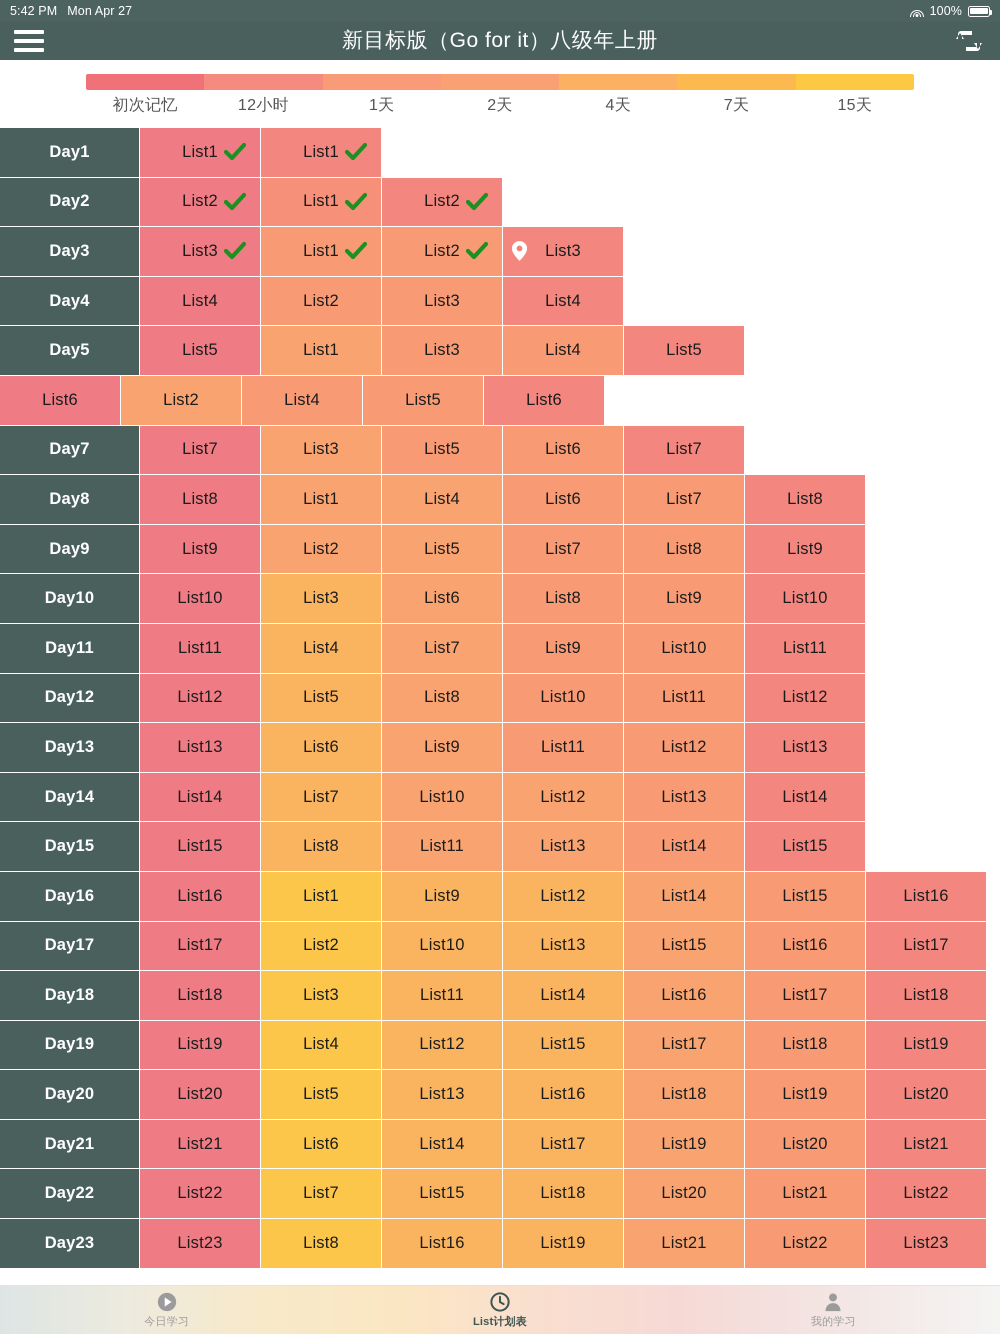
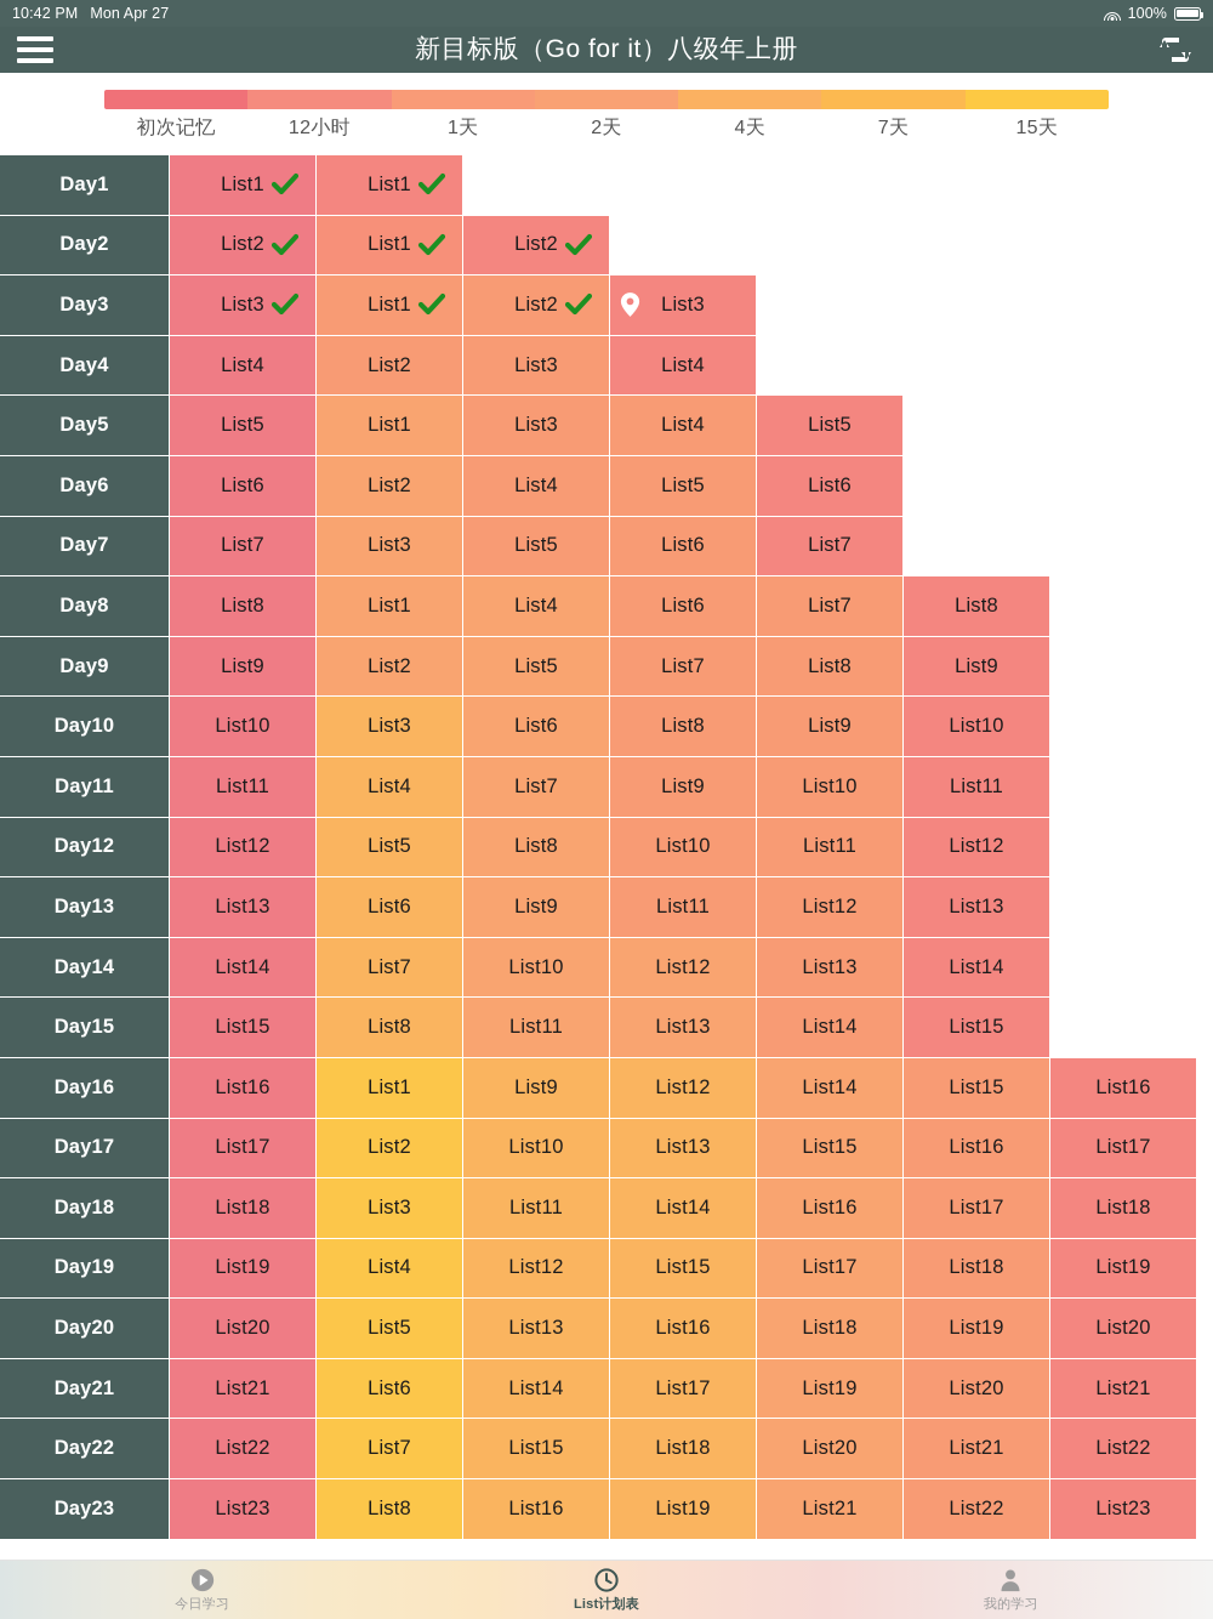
- 5:42 PM
+ 10:42 PM
  Mon Apr 27
  100%
  新目标版（Go for it）八级年上册
  初次记忆
  12小时
  1天
  2天
  4天
  7天
  15天
  Day1
  List1
  List1
  Day2
  List2
  List1
  List2
  Day3
  List3
  List1
  List2
  List3
  Day4
  List4
  List2
  List3
  List4
  Day5
  List5
  List1
  List3
  List4
  List5
+ Day6
  List6
  List2
  List4
  List5
  List6
  Day7
  List7
  List3
  List5
  List6
  List7
  Day8
  List8
  List1
  List4
  List6
  List7
  List8
  Day9
  List9
  List2
  List5
  List7
  List8
  List9
  Day10
  List10
  List3
  List6
  List8
  List9
  List10
  Day11
  List11
  List4
  List7
  List9
  List10
  List11
  Day12
  List12
  List5
  List8
  List10
  List11
  List12
  Day13
  List13
  List6
  List9
  List11
  List12
  List13
  Day14
  List14
  List7
  List10
  List12
  List13
  List14
  Day15
  List15
  List8
  List11
  List13
  List14
  List15
  Day16
  List16
  List1
  List9
  List12
  List14
  List15
  List16
  Day17
  List17
  List2
  List10
  List13
  List15
  List16
  List17
  Day18
  List18
  List3
  List11
  List14
  List16
  List17
  List18
  Day19
  List19
  List4
  List12
  List15
  List17
  List18
  List19
  Day20
  List20
  List5
  List13
  List16
  List18
  List19
  List20
  Day21
  List21
  List6
  List14
  List17
  List19
  List20
  List21
  Day22
  List22
  List7
  List15
  List18
  List20
  List21
  List22
  Day23
  List23
  List8
  List16
  List19
  List21
  List22
  List23
  今日学习
  List计划表
  我的学习
